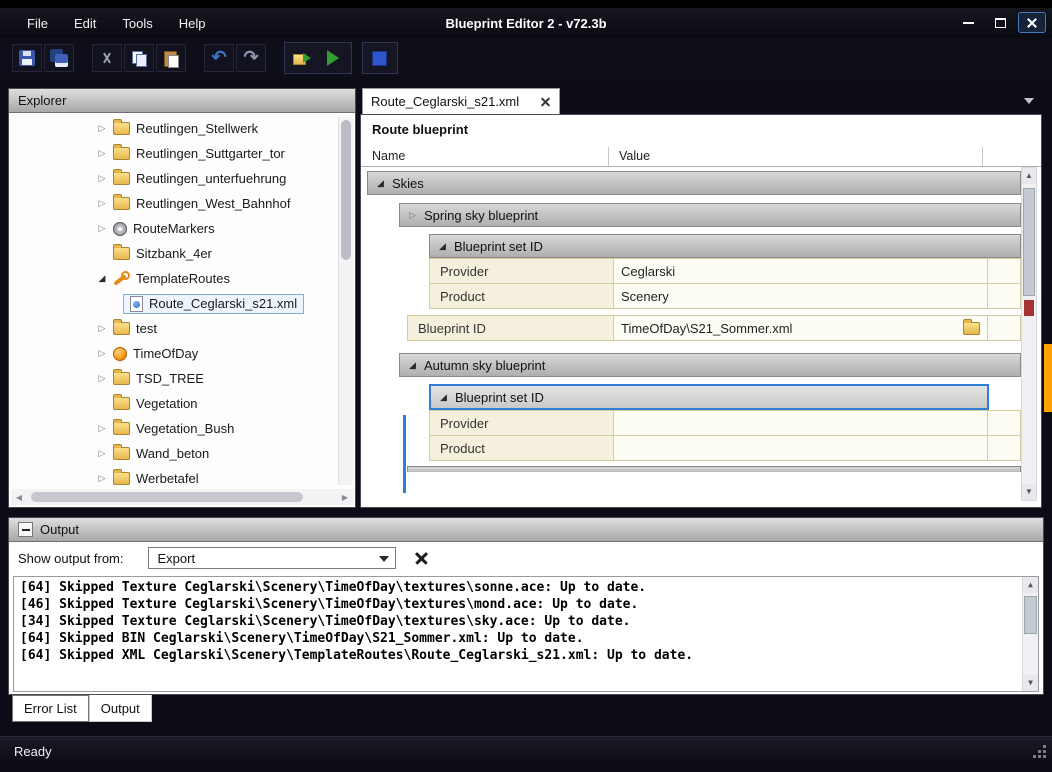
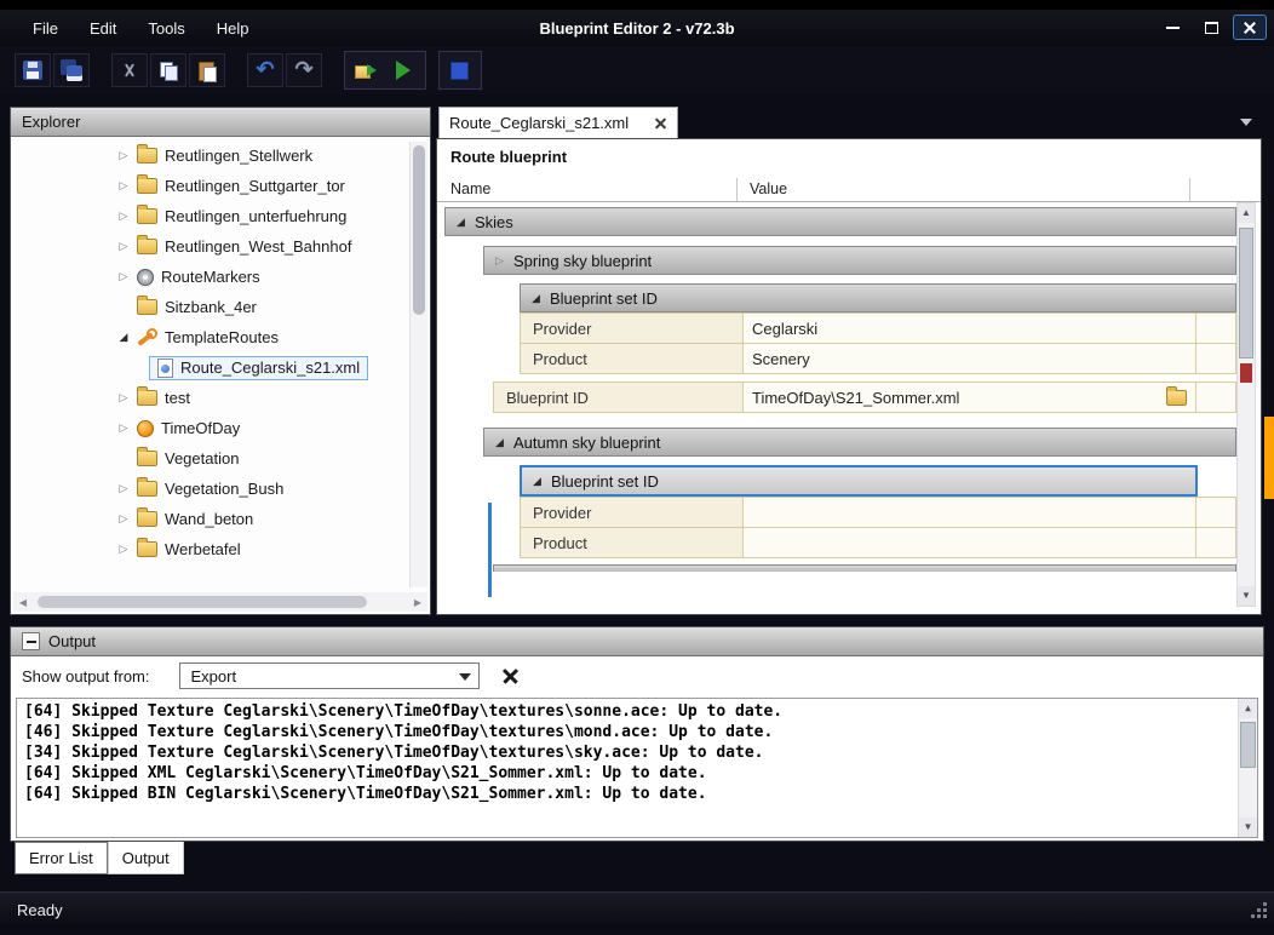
  File
  Edit
  Tools
  Help
  Blueprint Editor 2 - v72.3b
  Explorer
  Reutlingen_Stellwerk
  Reutlingen_Suttgarter_tor
  Reutlingen_unterfuehrung
  Reutlingen_West_Bahnhof
  RouteMarkers
  Sitzbank_4er
  TemplateRoutes
  Route_Ceglarski_s21.xml
  test
  TimeOfDay
- TSD_TREE
  Vegetation
  Vegetation_Bush
  Wand_beton
  Werbetafel
  ◀
  ▶
  Route_Ceglarski_s21.xml
  Route blueprint
  Name
  Value
  Skies
  Spring sky blueprint
  Blueprint set ID
  Provider
  Ceglarski
  Product
  Scenery
  Blueprint ID
  TimeOfDay\S21_Sommer.xml
  Autumn sky blueprint
  Blueprint set ID
  Provider
  Product
  ▲
  ▼
  Output
  Show output from:
  Export
  [64] Skipped Texture Ceglarski\Scenery\TimeOfDay\textures\sonne.ace: Up to date.
  [46] Skipped Texture Ceglarski\Scenery\TimeOfDay\textures\mond.ace: Up to date.
  [34] Skipped Texture Ceglarski\Scenery\TimeOfDay\textures\sky.ace: Up to date.
+ [64] Skipped XML Ceglarski\Scenery\TimeOfDay\S21_Sommer.xml: Up to date.
  [64] Skipped BIN Ceglarski\Scenery\TimeOfDay\S21_Sommer.xml: Up to date.
- [64] Skipped XML Ceglarski\Scenery\TemplateRoutes\Route_Ceglarski_s21.xml: Up to date.
  ▲
  ▼
  Error List
  Output
  Ready
